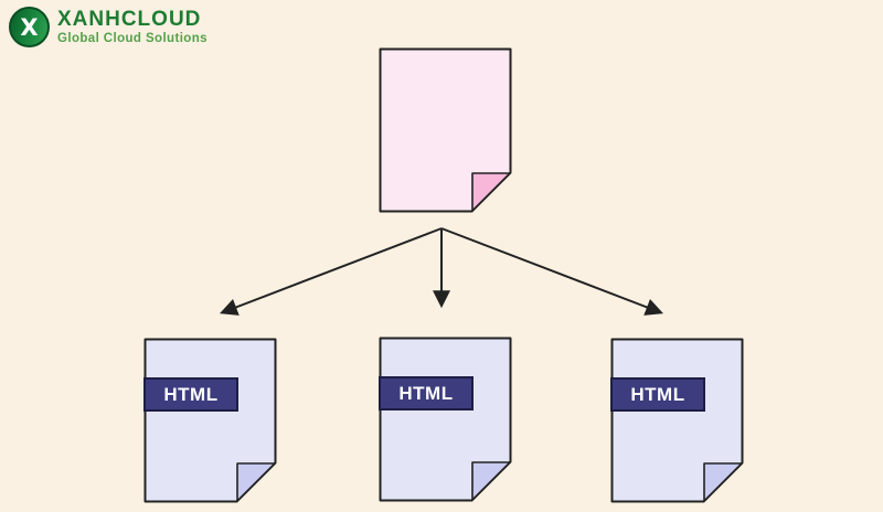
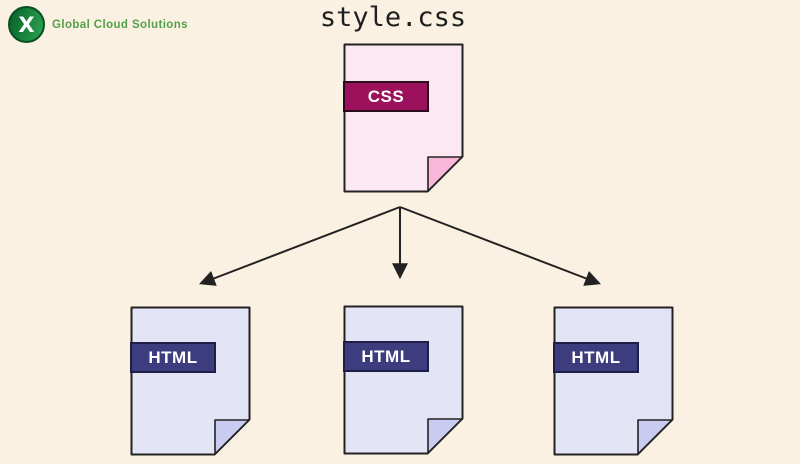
  X
- XANHCLOUD
  Global Cloud Solutions
+ style.css
+ CSS
  HTML
  HTML
  HTML
